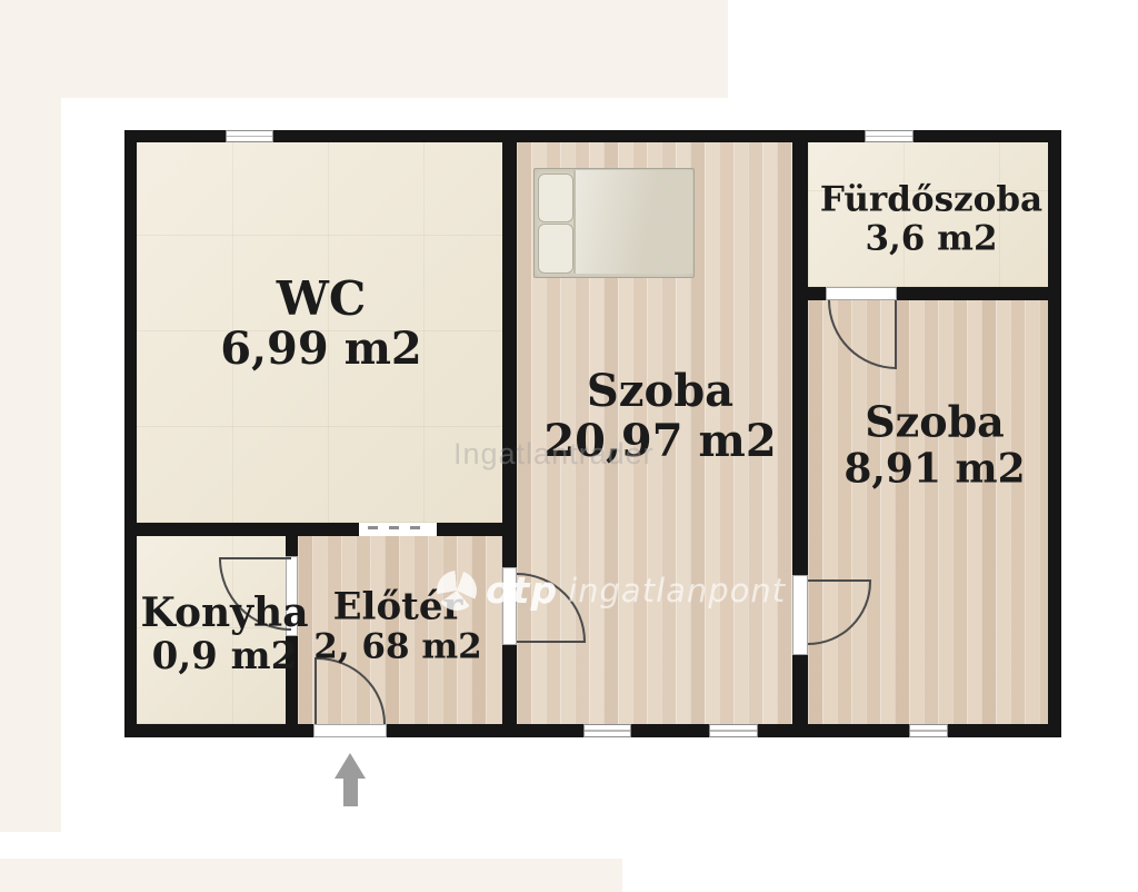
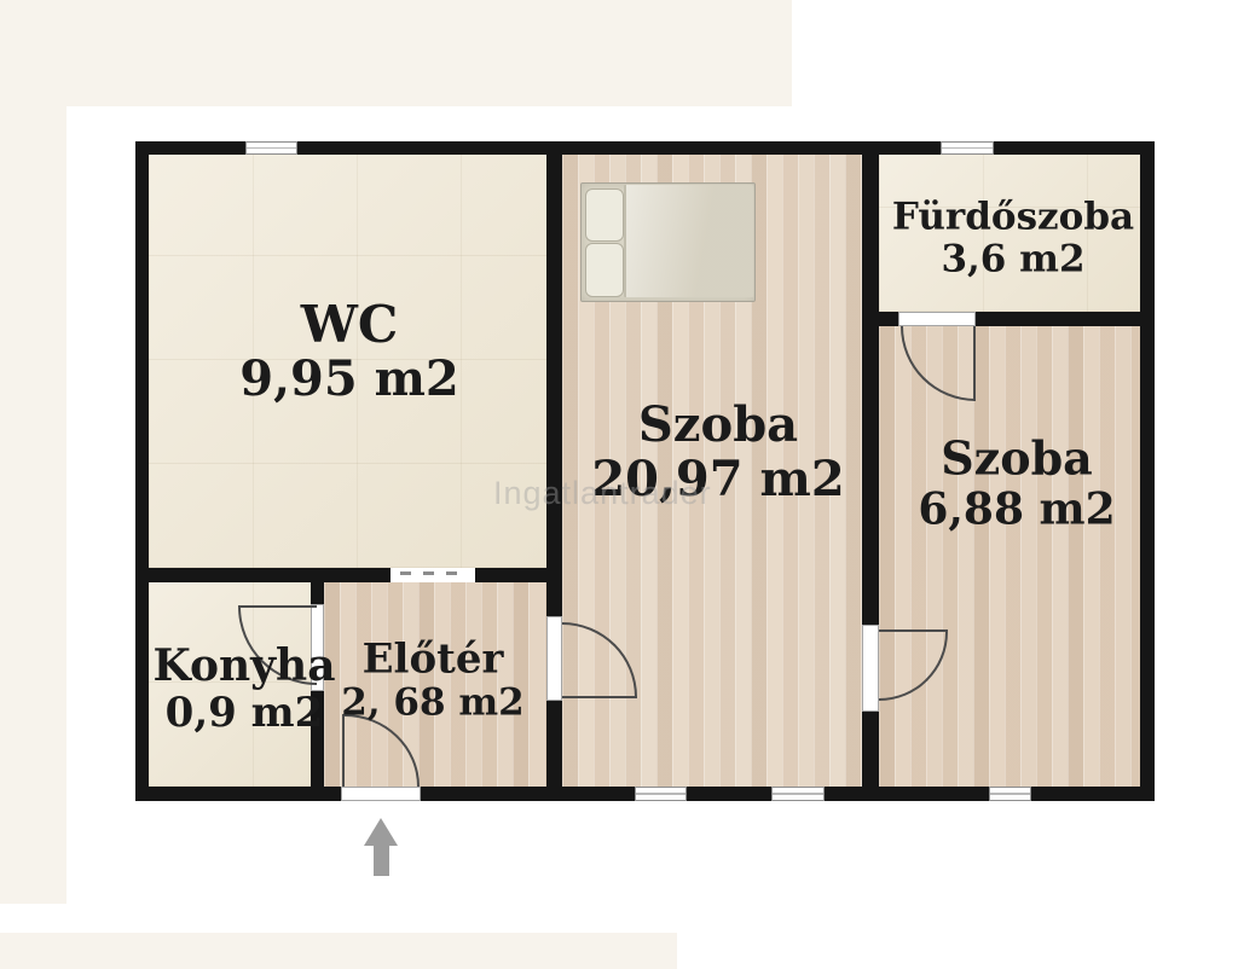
  WC
- 6,99 m2
+ 9,95 m2
  Szoba
  20,97 m2
  Fürdőszoba
  3,6 m2
  Szoba
- 8,91 m2
+ 6,88 m2
  Konyha
  0,9 m2
  Előtér
  2, 68 m2
  Ingatlantrader
- otp
- ingatlanpont
